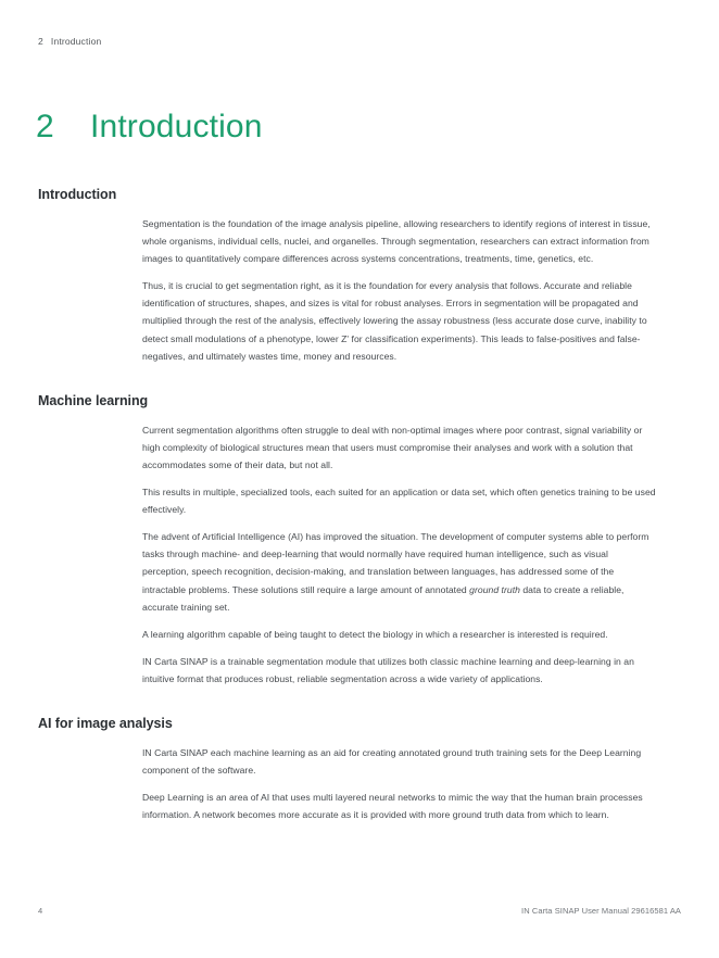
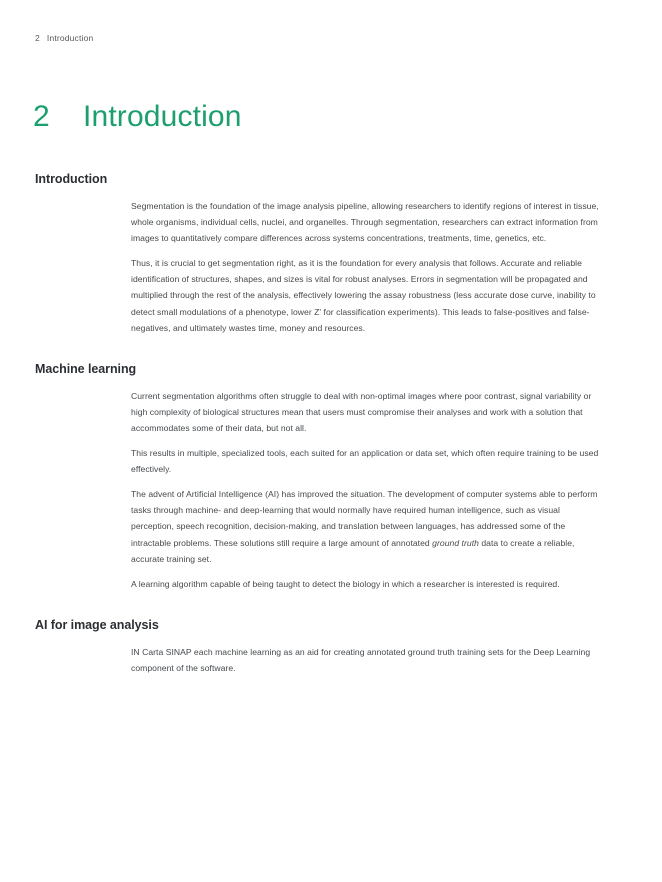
  2 Introduction
  2 Introduction
  Introduction
  Segmentation is the foundation of the image analysis pipeline, allowing researchers to identify regions of interest in tissue, whole organisms, individual cells, nuclei, and organelles. Through segmentation, researchers can extract information from images to quantitatively compare differences across systems concentrations, treatments, time, genetics, etc.
  Thus, it is crucial to get segmentation right, as it is the foundation for every analysis that follows. Accurate and reliable identification of structures, shapes, and sizes is vital for robust analyses. Errors in segmentation will be propagated and multiplied through the rest of the analysis, effectively lowering the assay robustness (less accurate dose curve, inability to detect small modulations of a phenotype, lower Z' for classification experiments). This leads to false-positives and false-negatives, and ultimately wastes time, money and resources.
  Machine learning
  Current segmentation algorithms often struggle to deal with non-optimal images where poor contrast, signal variability or high complexity of biological structures mean that users must compromise their analyses and work with a solution that accommodates some of their data, but not all.
- This results in multiple, specialized tools, each suited for an application or data set, which often genetics training to be used effectively.
+ This results in multiple, specialized tools, each suited for an application or data set, which often require training to be used effectively.
  The advent of Artificial Intelligence (AI) has improved the situation. The development of computer systems able to perform tasks through machine- and deep-learning that would normally have required human intelligence, such as visual perception, speech recognition, decision-making, and translation between languages, has addressed some of the intractable problems. These solutions still require a large amount of annotated ground truth data to create a reliable, accurate training set.
  A learning algorithm capable of being taught to detect the biology in which a researcher is interested is required.
- IN Carta SINAP is a trainable segmentation module that utilizes both classic machine learning and deep-learning in an intuitive format that produces robust, reliable segmentation across a wide variety of applications.
  AI for image analysis
  IN Carta SINAP each machine learning as an aid for creating annotated ground truth training sets for the Deep Learning component of the software.
- Deep Learning is an area of AI that uses multi layered neural networks to mimic the way that the human brain processes information. A network becomes more accurate as it is provided with more ground truth data from which to learn.
- 4
- IN Carta SINAP User Manual 29616581 AA
